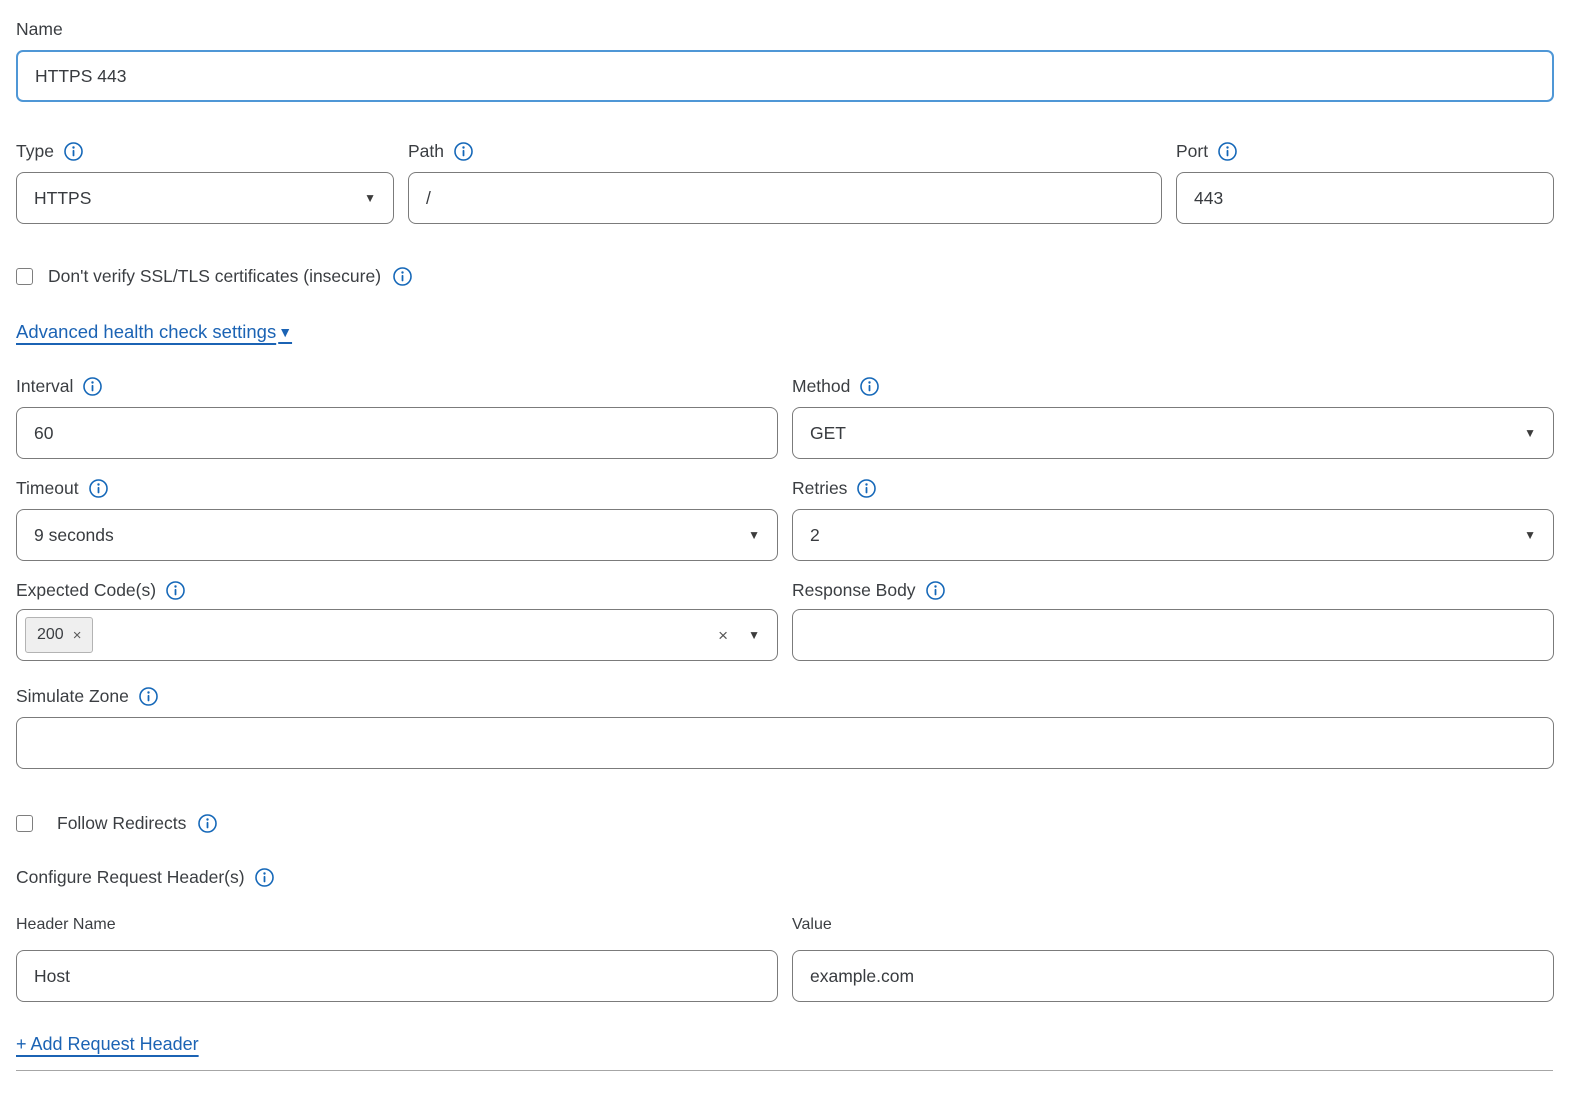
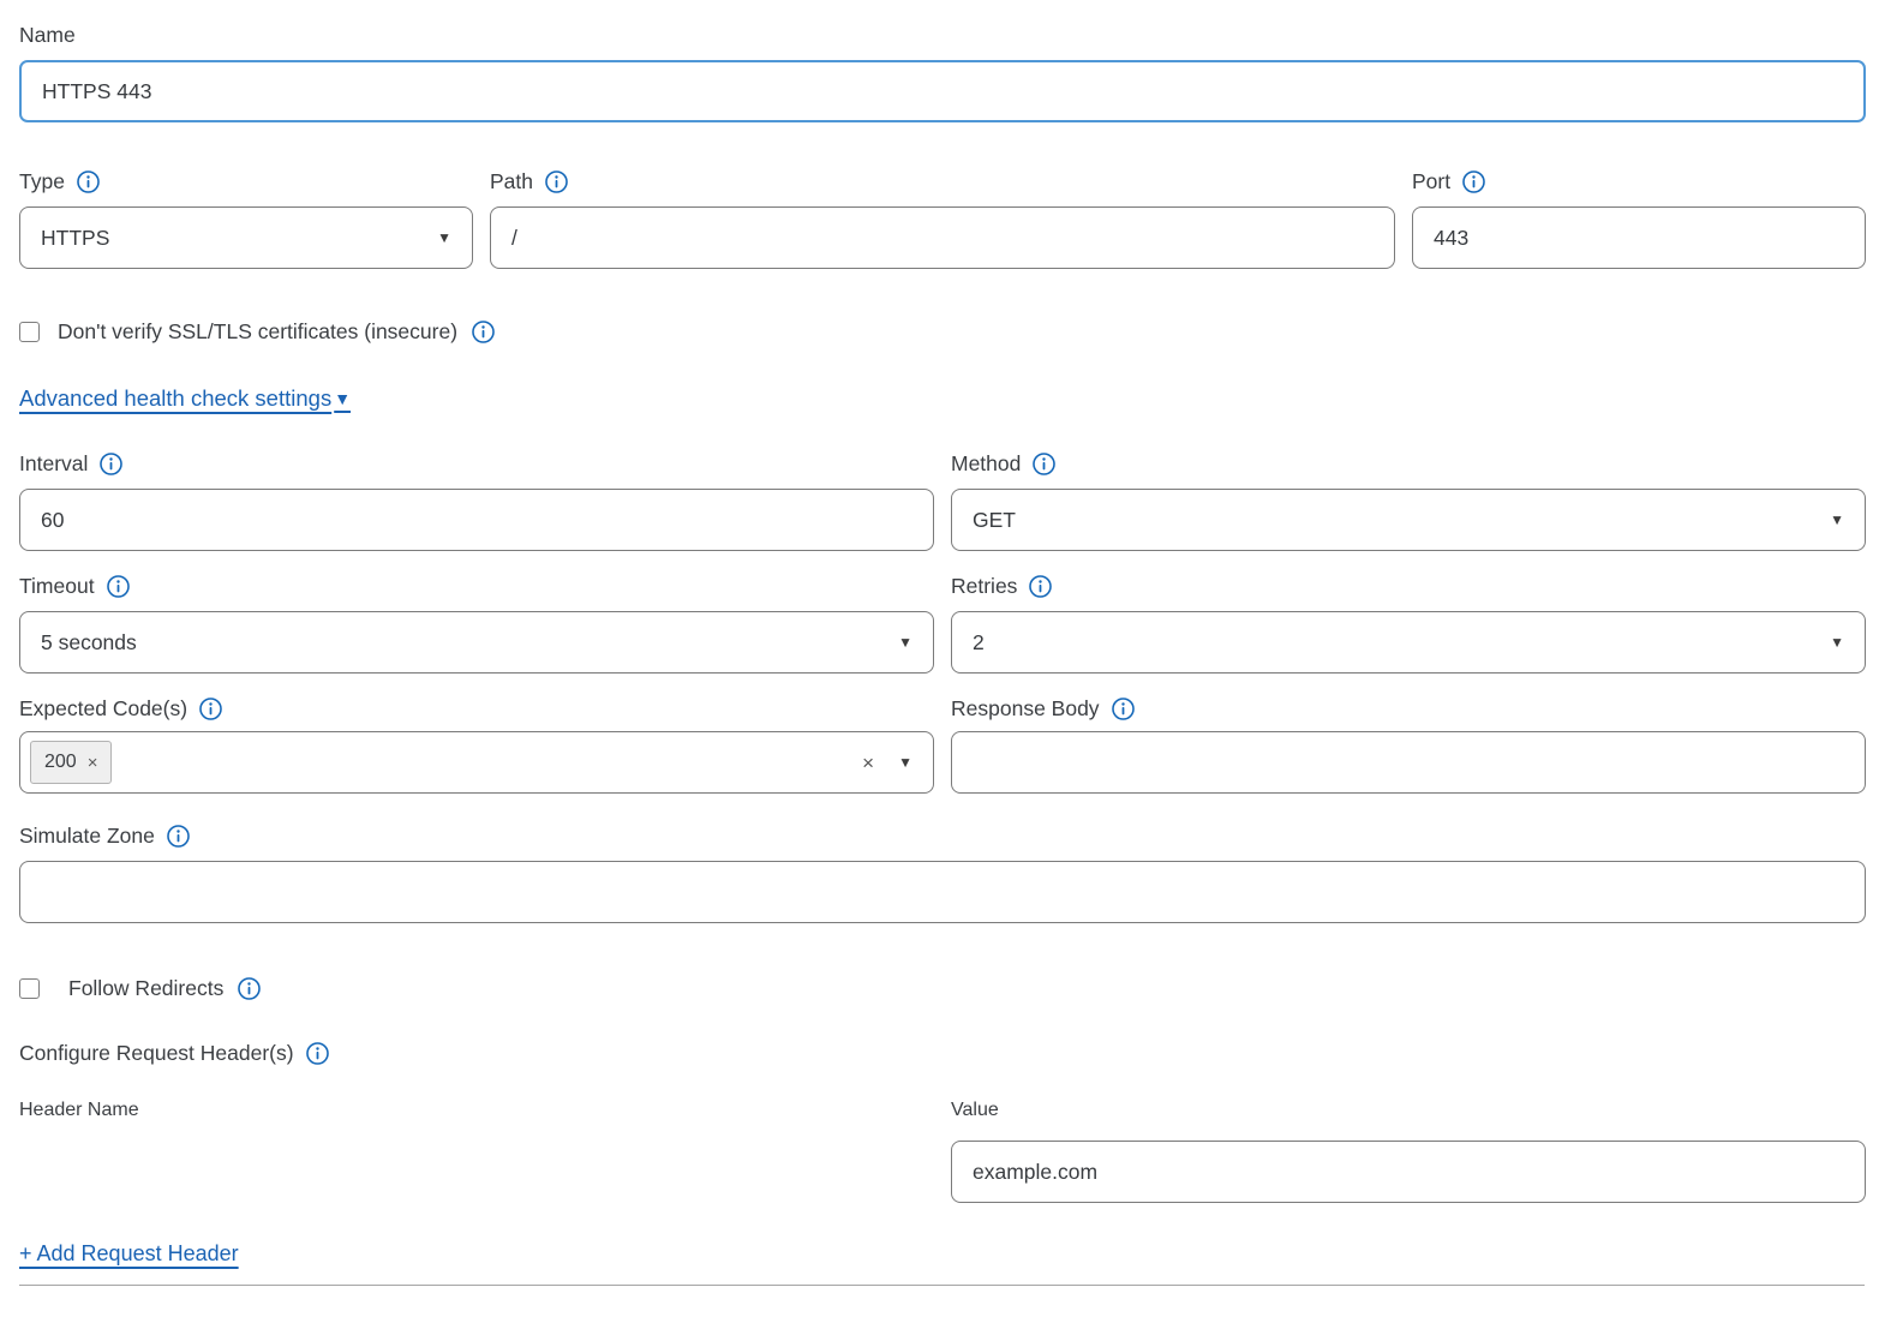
  Name
  HTTPS 443
  Type
  HTTPS
  ▼
  Path
  /
  Port
  443
  Don't verify SSL/TLS certificates (insecure)
  Advanced health check settings
  ▼
  Interval
  60
  Method
  GET
  ▼
  Timeout
- 9 seconds
+ 5 seconds
  ▼
  Retries
  2
  ▼
  Expected Code(s)
  200
  ×
  ×
  ▼
  Response Body
  Simulate Zone
  Follow Redirects
  Configure Request Header(s)
  Header Name
- Host
  Value
  example.com
  + Add Request Header
